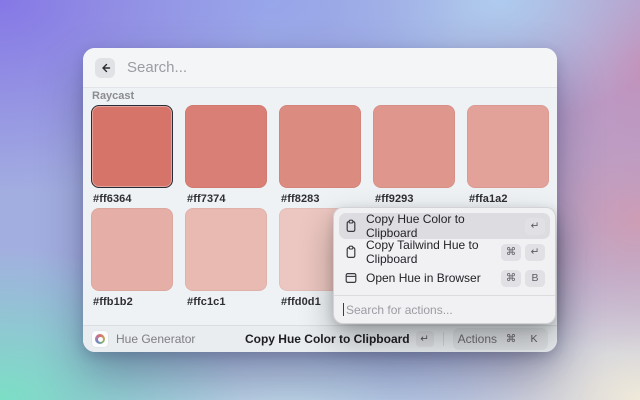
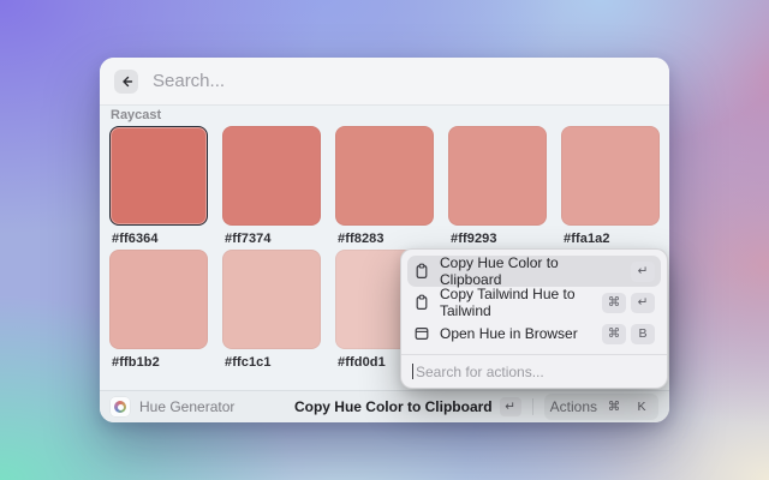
  Search...
  Raycast
  #ff6364
  #ff7374
  #ff8283
  #ff9293
  #ffa1a2
  #ffb1b2
  #ffc1c1
  #ffd0d1
  Hue Generator
  Copy Hue Color to Clipboard
  ↵
  Actions
  ⌘
  K
  Copy Hue Color to Clipboard
  ↵
- Copy Tailwind Hue to Clipboard
+ Copy Tailwind Hue to Tailwind
  ⌘
  ↵
  Open Hue in Browser
  ⌘
  B
  Search for actions...
